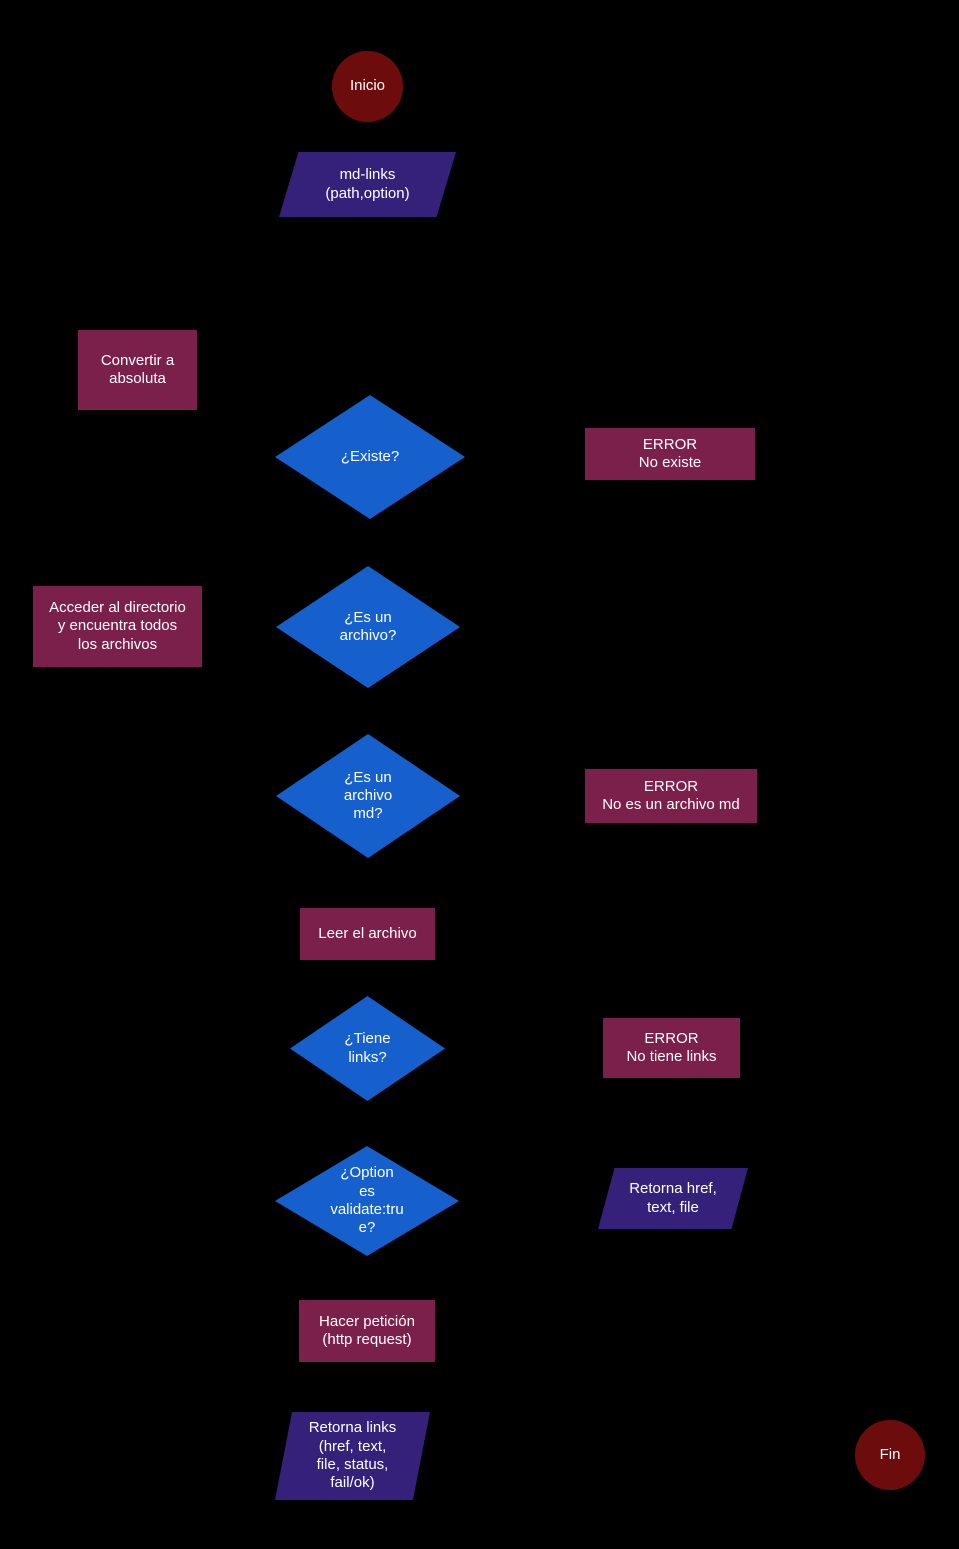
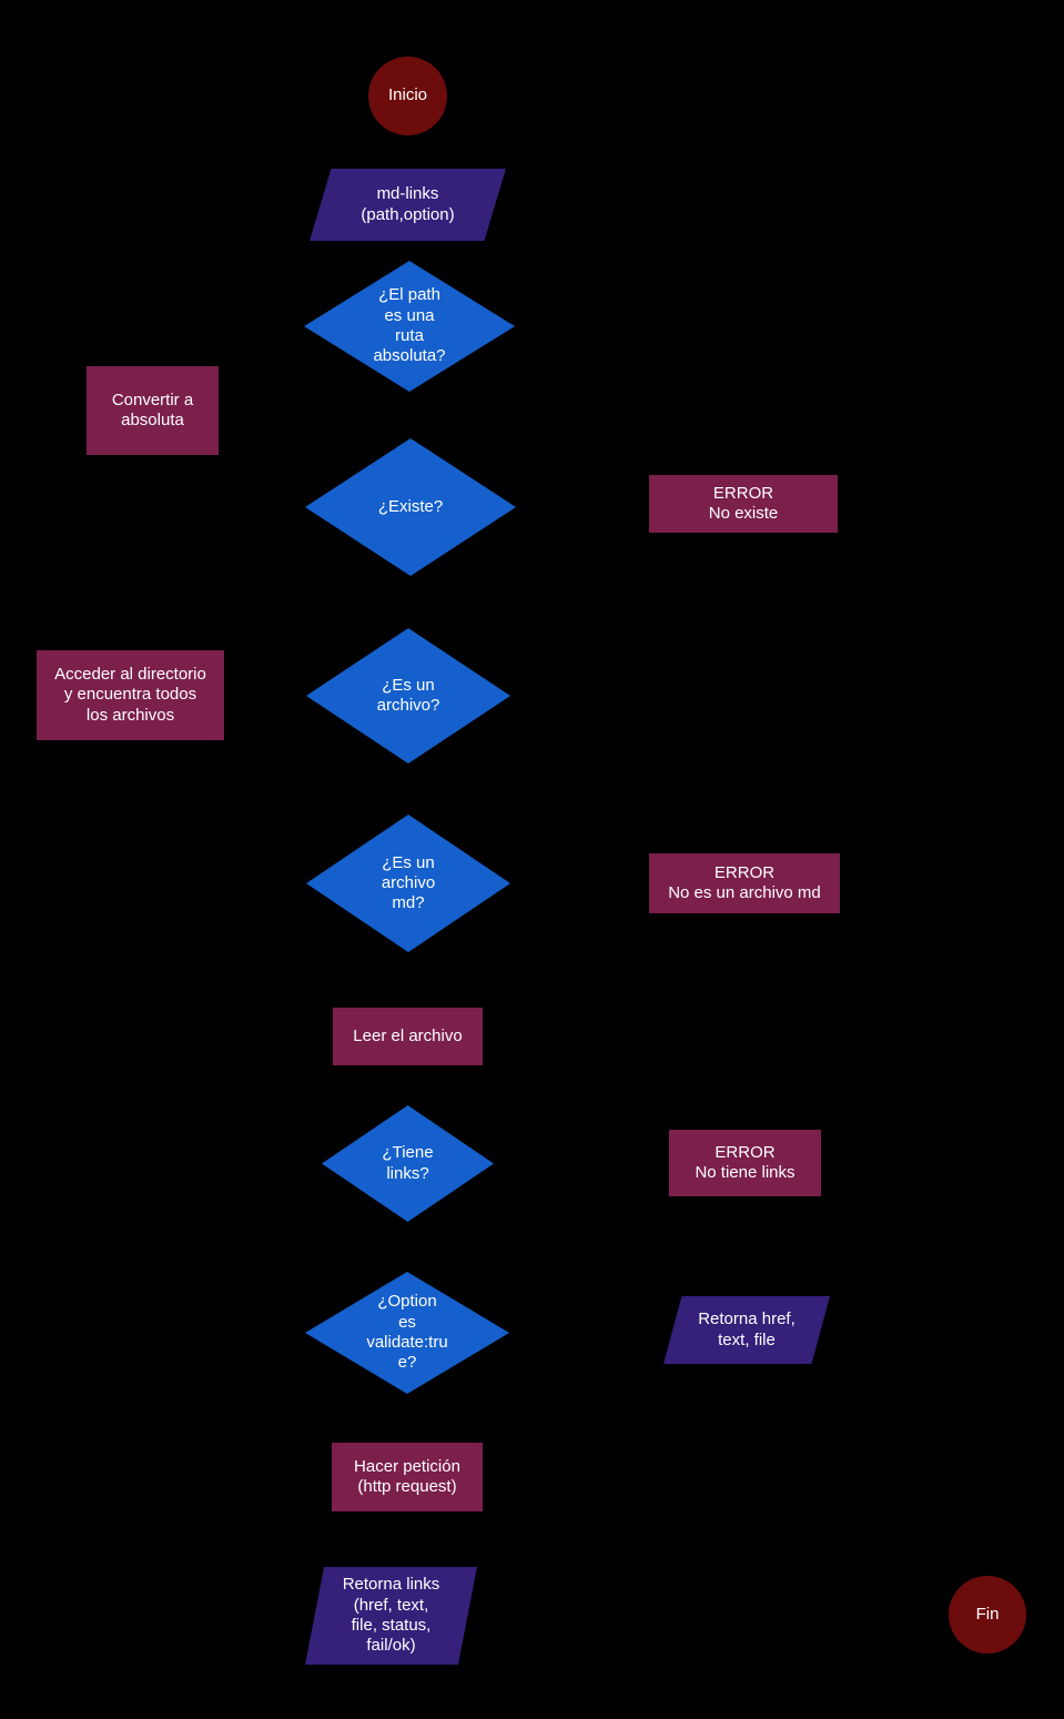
  Inicio
  md-links
  (path,option)
+ ¿El path
+ es una
+ ruta
+ absoluta?
  Convertir a
  absoluta
  ¿Existe?
  ERROR
  No existe
  ¿Es un
  archivo?
  Acceder al directorio
  y encuentra todos
  los archivos
  ¿Es un
  archivo
  md?
  ERROR
  No es un archivo md
  Leer el archivo
  ¿Tiene
  links?
  ERROR
  No tiene links
  ¿Option
  es
  validate:tru
  e?
  Retorna href,
  text, file
  Hacer petición
  (http request)
  Retorna links
  (href, text,
  file, status,
  fail/ok)
  Fin
